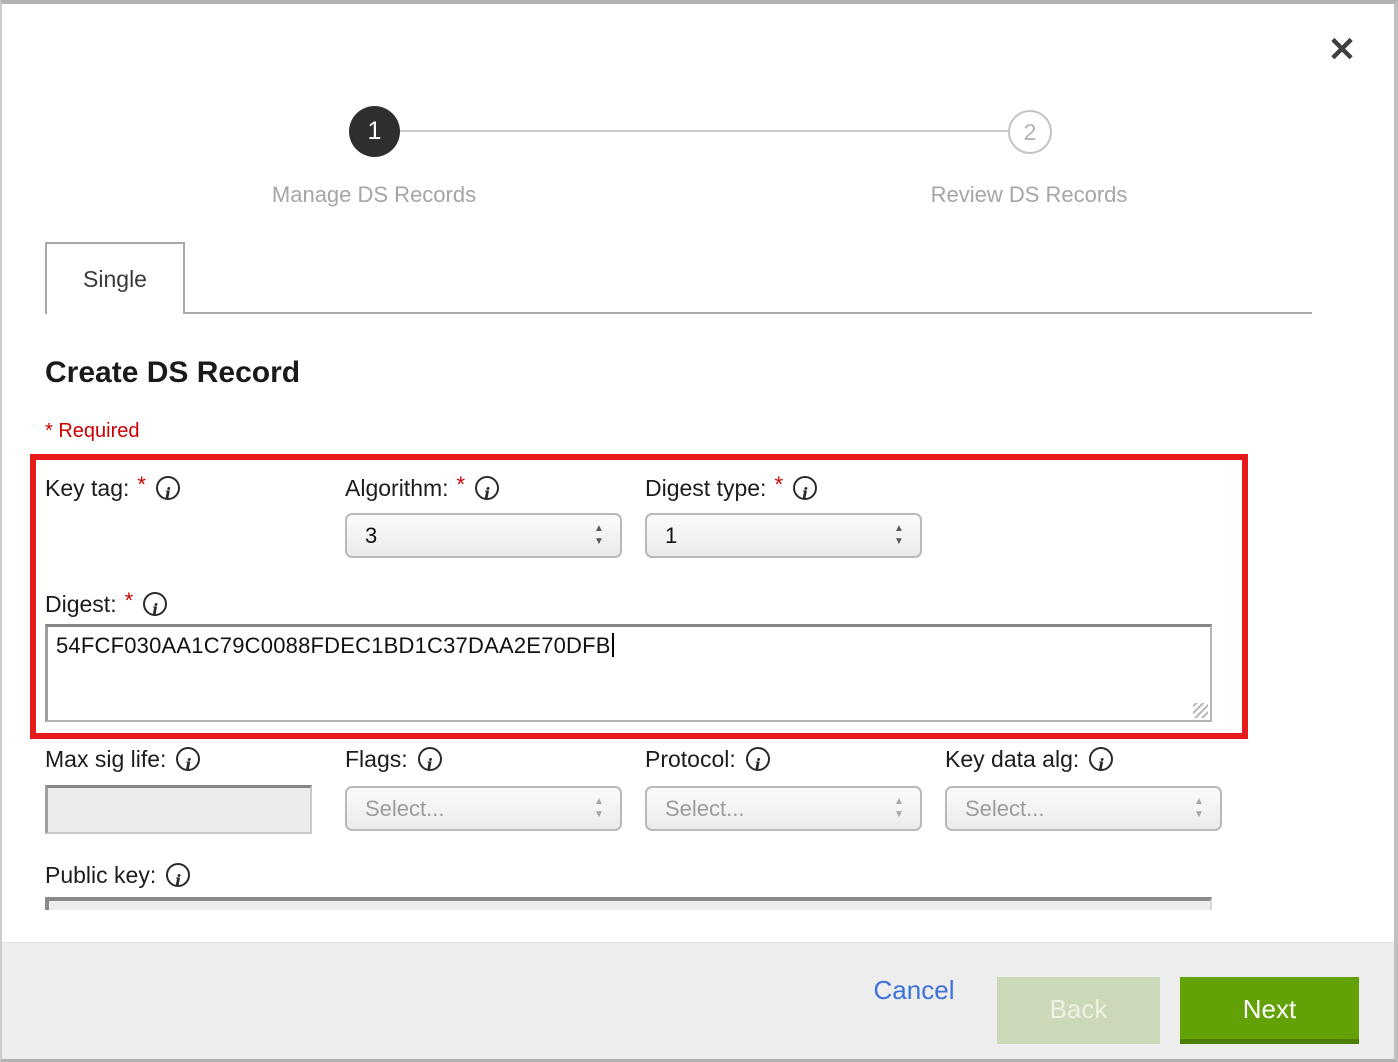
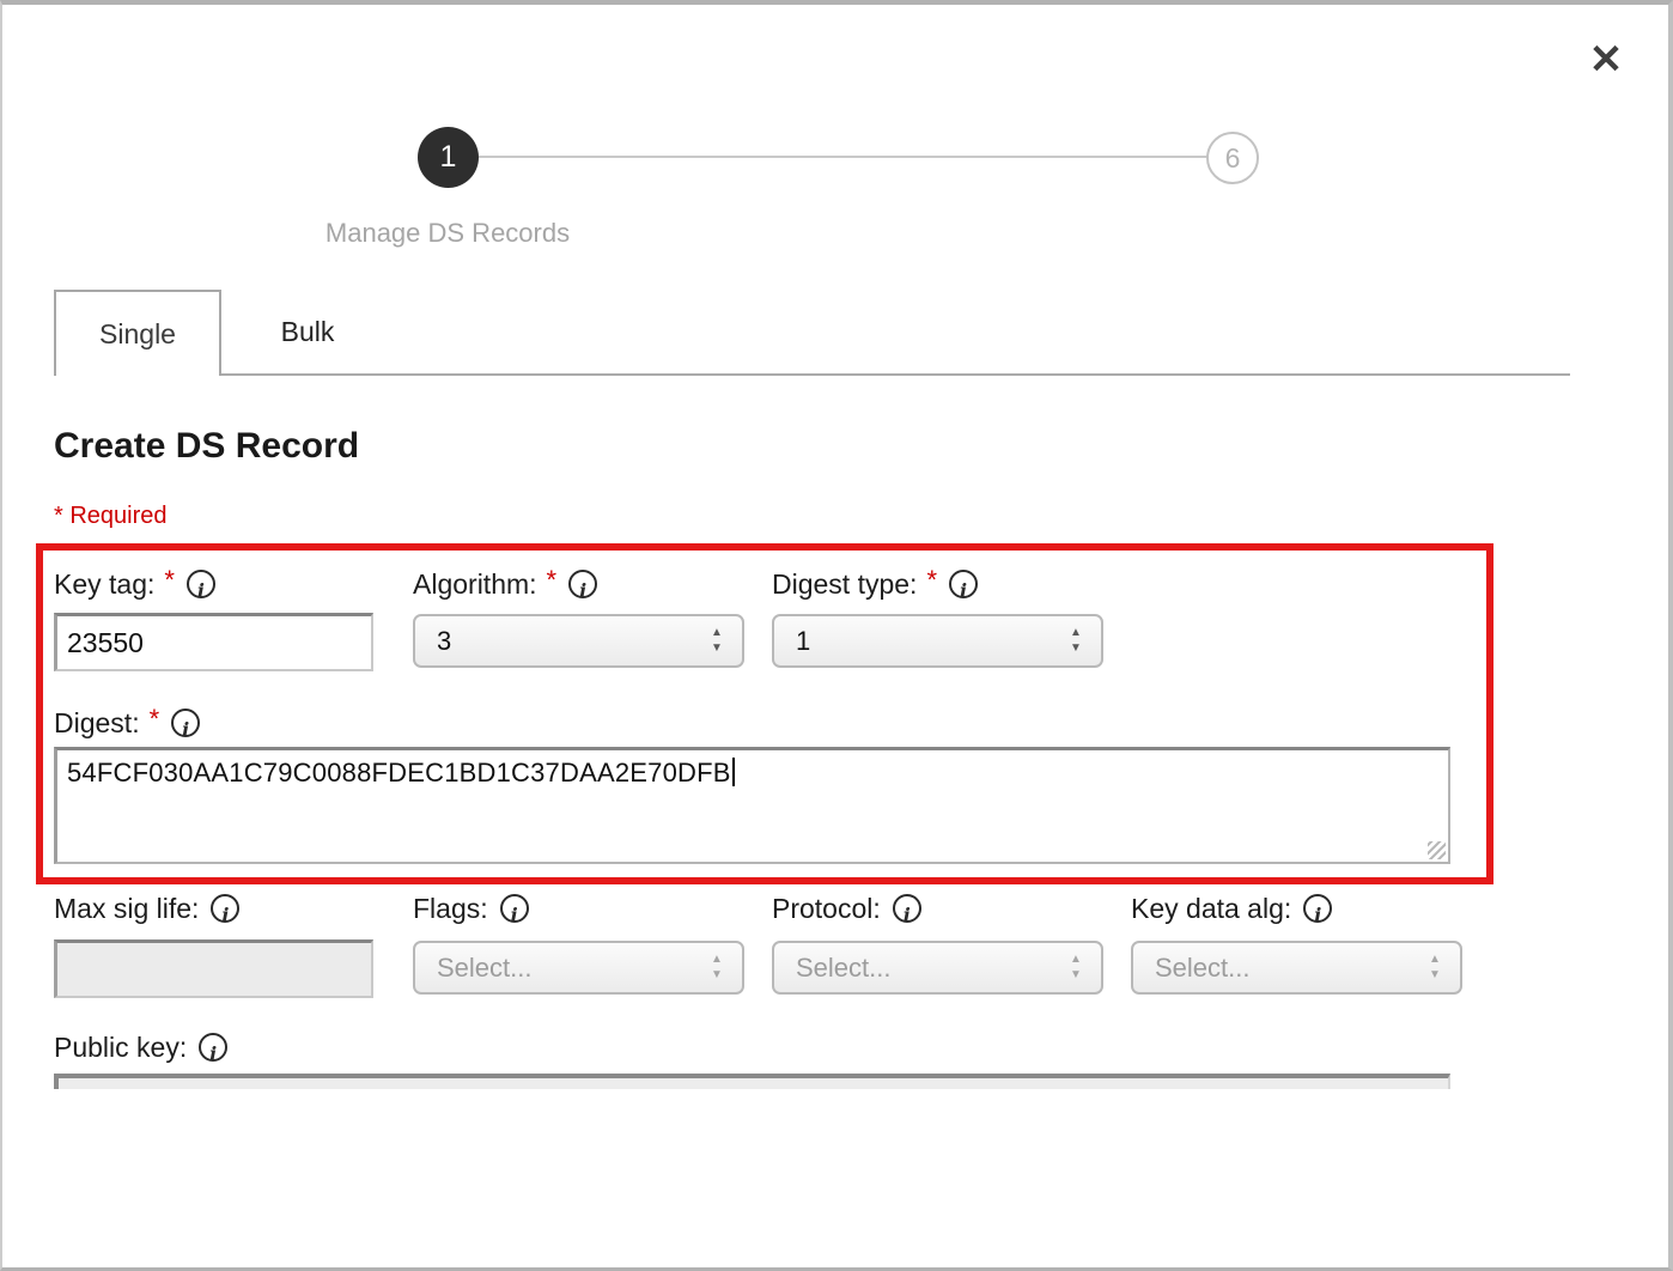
  ✕
  1
- 2
+ 6
  Manage DS Records
- Review DS Records
  Single
+ Bulk
  Create DS Record
  * Required
  Key tag: * i
  Algorithm: * i
  Digest type: * i
+ 23550
  3
  ▲
  ▼
  1
  ▲
  ▼
  Digest: * i
  54FCF030AA1C79C0088FDEC1BD1C37DAA2E70DFB
  Max sig life: i
  Flags: i
  Protocol: i
  Key data alg: i
  Select...
  ▲
  ▼
  Select...
  ▲
  ▼
  Select...
  ▲
  ▼
  Public key: i
- Cancel
- Back
- Next
